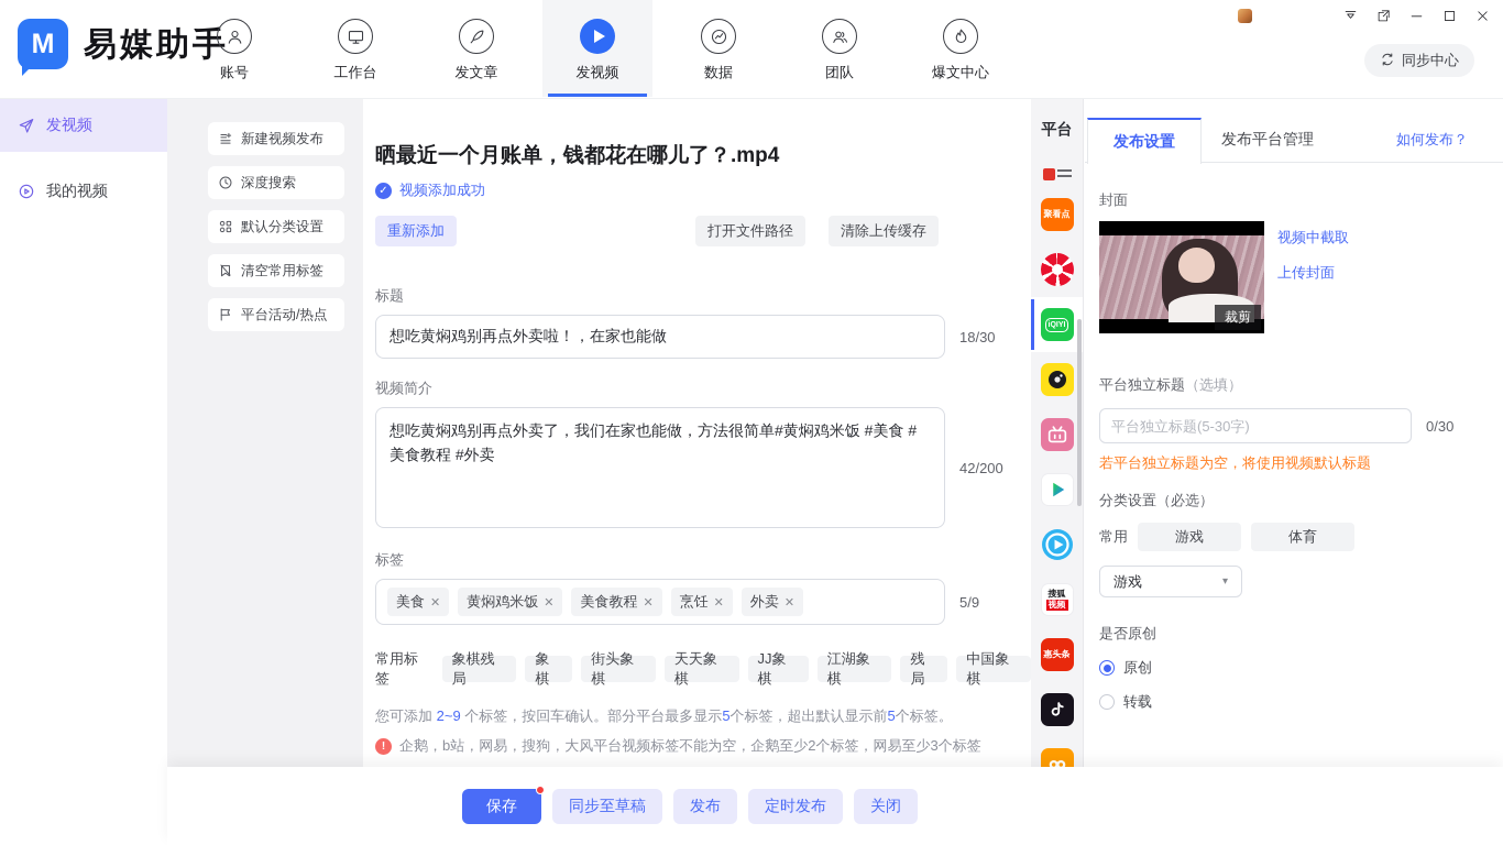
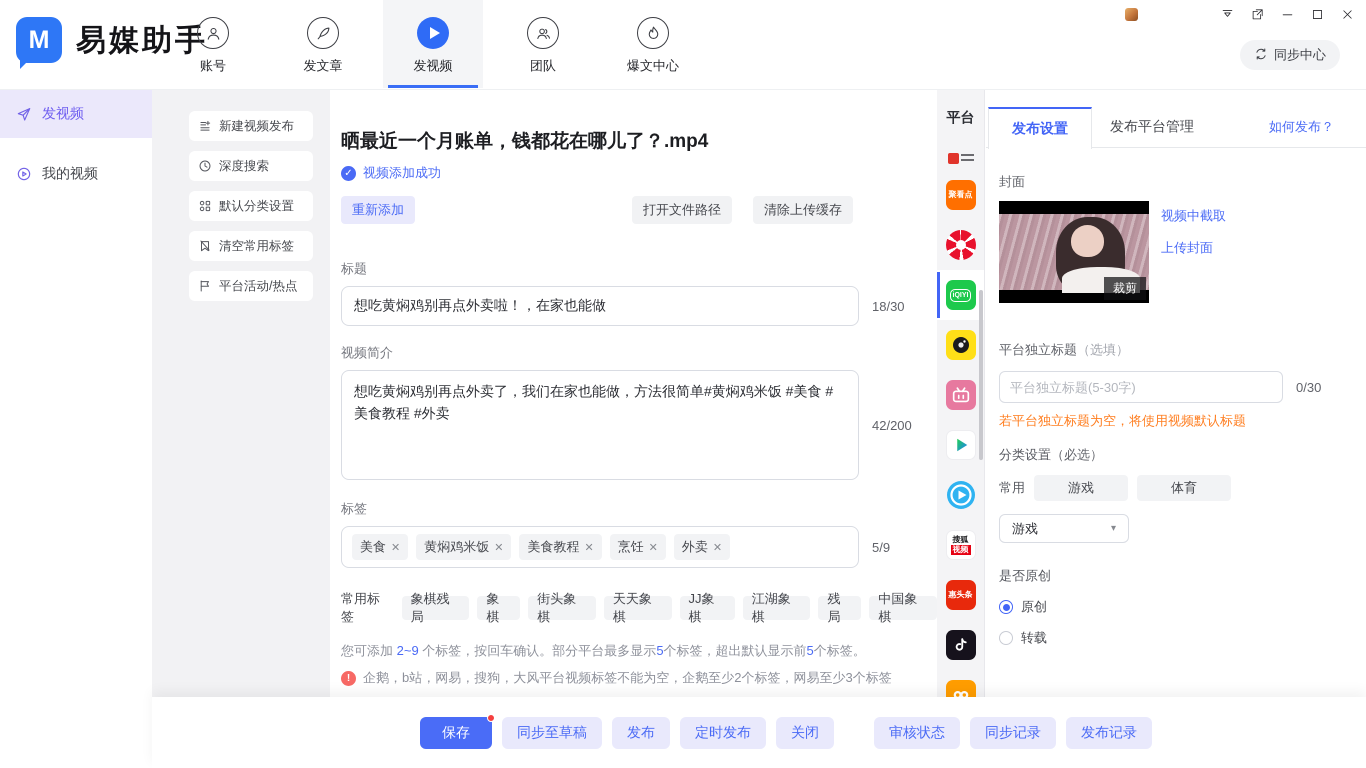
  M
  易媒助手
  账号
- 工作台
  发文章
  发视频
- 数据
  团队
  爆文中心
  同步中心
  发视频
  我的视频
  新建视频发布
  深度搜索
  默认分类设置
  清空常用标签
  平台活动/热点
  晒最近一个月账单，钱都花在哪儿了？.mp4
  视频添加成功
  重新添加
  打开文件路径
  清除上传缓存
  标题
  想吃黄焖鸡别再点外卖啦！，在家也能做
  18/30
  视频简介
  42/200
  标签
  美食
  ✕
  黄焖鸡米饭
  ✕
  美食教程
  ✕
  烹饪
  ✕
  外卖
  ✕
  5/9
  常用标签
  象棋残局
  象棋
  街头象棋
  天天象棋
  JJ象棋
  江湖象棋
  残局
  中国象棋
  您可添加 2~9 个标签，按回车确认。部分平台最多显示5个标签，超出默认显示前5个标签。
  企鹅，b站，网易，搜狗，大风平台视频标签不能为空，企鹅至少2个标签，网易至少3个标签
  平台
  聚看点
  搜狐
  视频
  惠头条
  如何发布？
  发布设置
  发布平台管理
  封面
  裁剪
  视频中截取
  上传封面
  平台独立标题（选填）
  平台独立标题(5-30字)
  0/30
  若平台独立标题为空，将使用视频默认标题
  分类设置（必选）
  常用
  游戏
  体育
  游戏
  是否原创
  原创
  转载
  保存
  同步至草稿
  发布
  定时发布
  关闭
+ 审核状态
+ 同步记录
+ 发布记录
